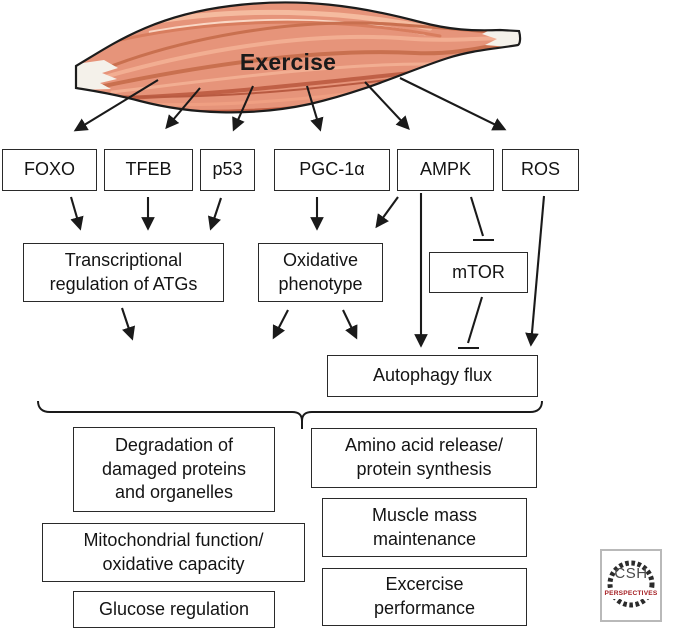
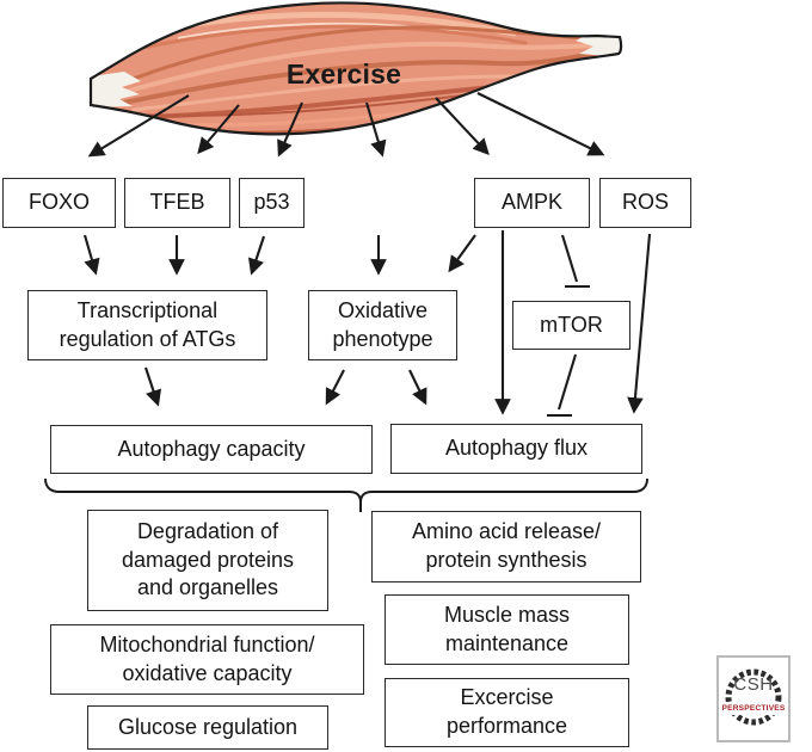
  Exercise
  FOXO
  TFEB
  p53
- PGC-1α
  AMPK
  ROS
  Transcriptional
  regulation of ATGs
  Oxidative
  phenotype
  mTOR
+ Autophagy capacity
  Autophagy flux
  Degradation of
  damaged proteins
  and organelles
  Mitochondrial function/
  oxidative capacity
  Glucose regulation
  Amino acid release/
  protein synthesis
  Muscle mass
  maintenance
  Excercise
  performance
  CSH
